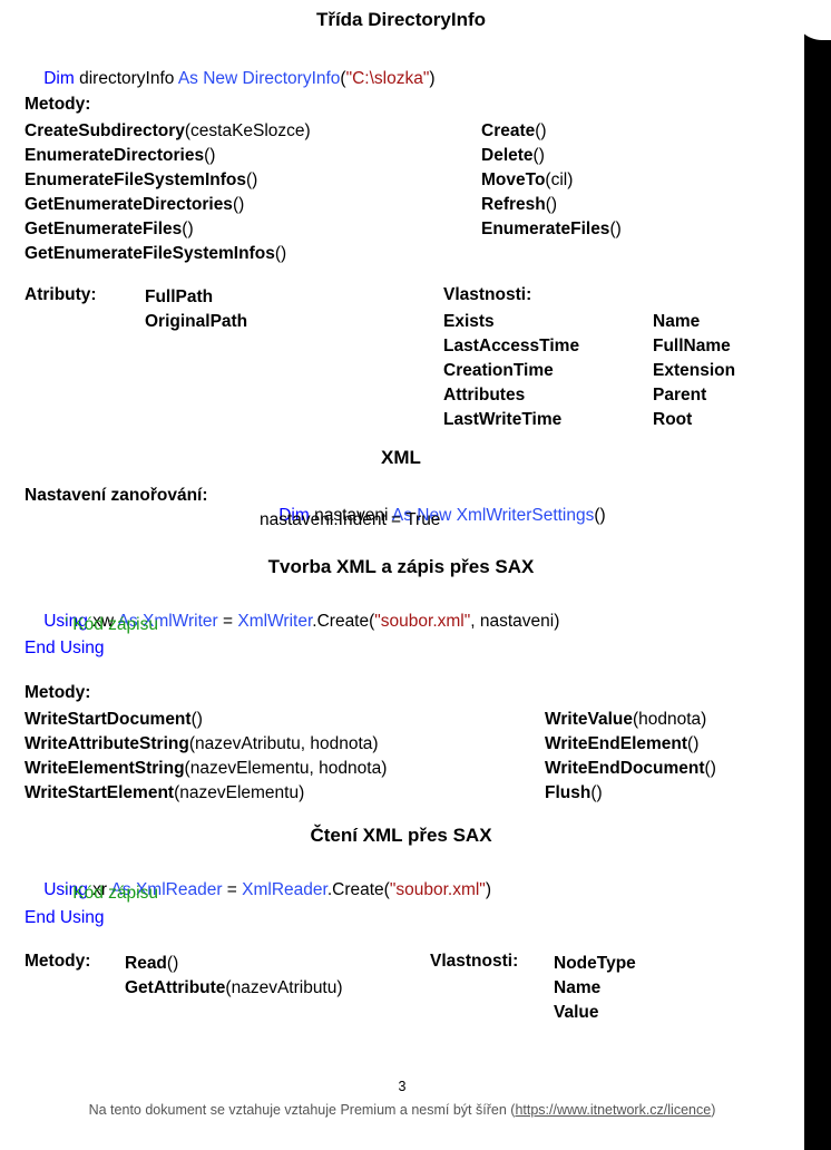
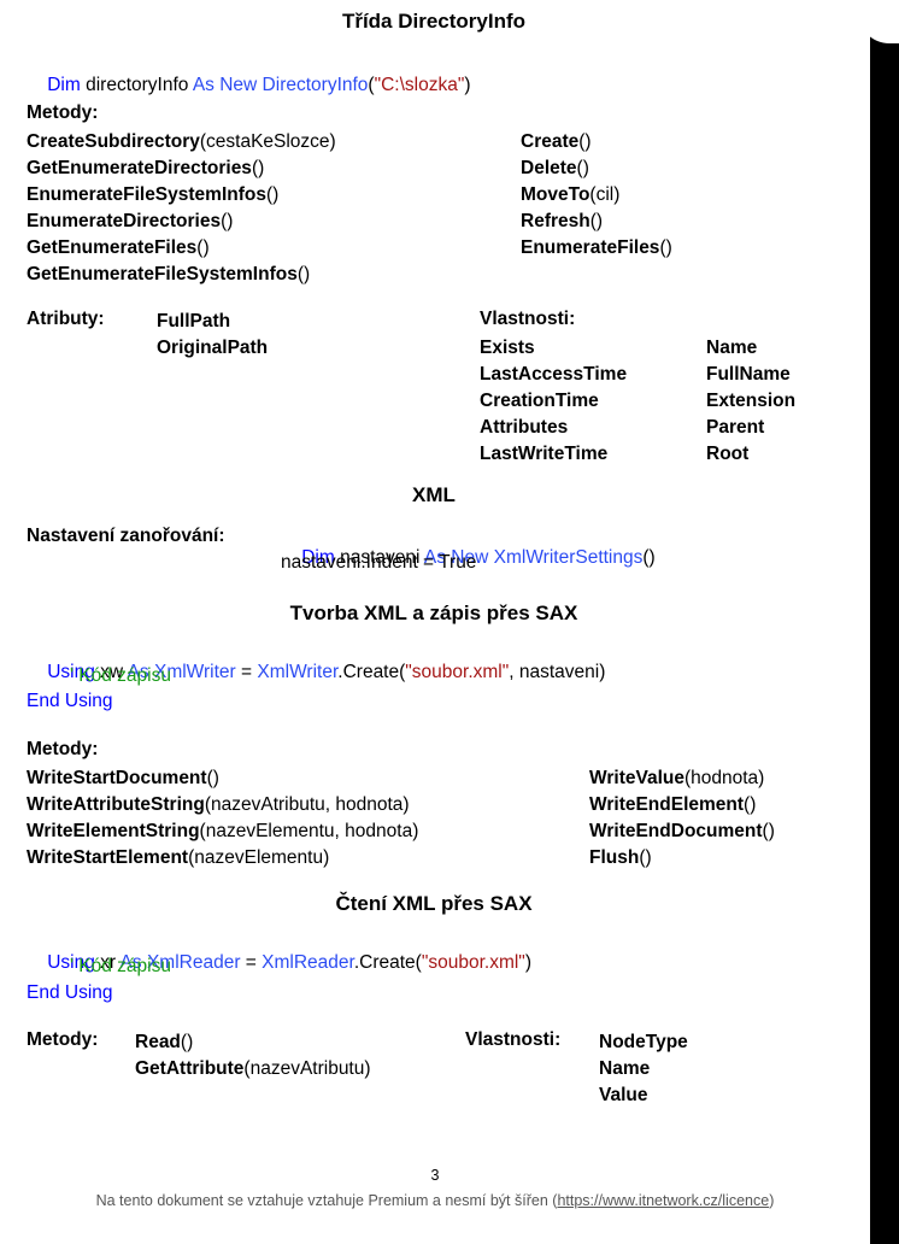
  Třída DirectoryInfo
  Dim directoryInfo As New DirectoryInfo("C:\slozka")
  Metody:
  CreateSubdirectory(cestaKeSlozce)
- EnumerateDirectories()
+ GetEnumerateDirectories()
  EnumerateFileSystemInfos()
- GetEnumerateDirectories()
+ EnumerateDirectories()
  GetEnumerateFiles()
  GetEnumerateFileSystemInfos()
  Create()
  Delete()
  MoveTo(cil)
  Refresh()
  EnumerateFiles()
  Atributy:
  FullPath
  OriginalPath
  Vlastnosti:
  Exists
  LastAccessTime
  CreationTime
  Attributes
  LastWriteTime
  Name
  FullName
  Extension
  Parent
  Root
  XML
  Nastavení zanořování:
  Dim nastaveni As New XmlWriterSettings()
  nastaveni.Indent = True
  Tvorba XML a zápis přes SAX
  Using xw As XmlWriter = XmlWriter.Create("soubor.xml", nastaveni)
  ' Kód zápisu
  End Using
  Metody:
  WriteStartDocument()
  WriteAttributeString(nazevAtributu, hodnota)
  WriteElementString(nazevElementu, hodnota)
  WriteStartElement(nazevElementu)
  WriteValue(hodnota)
  WriteEndElement()
  WriteEndDocument()
  Flush()
  Čtení XML přes SAX
  Using xr As XmlReader = XmlReader.Create("soubor.xml")
  ' Kód zápisu
  End Using
  Metody:
  Read()
  GetAttribute(nazevAtributu)
  Vlastnosti:
  NodeType
  Name
  Value
  3
  Na tento dokument se vztahuje vztahuje Premium a nesmí být šířen (https://www.itnetwork.cz/licence)
